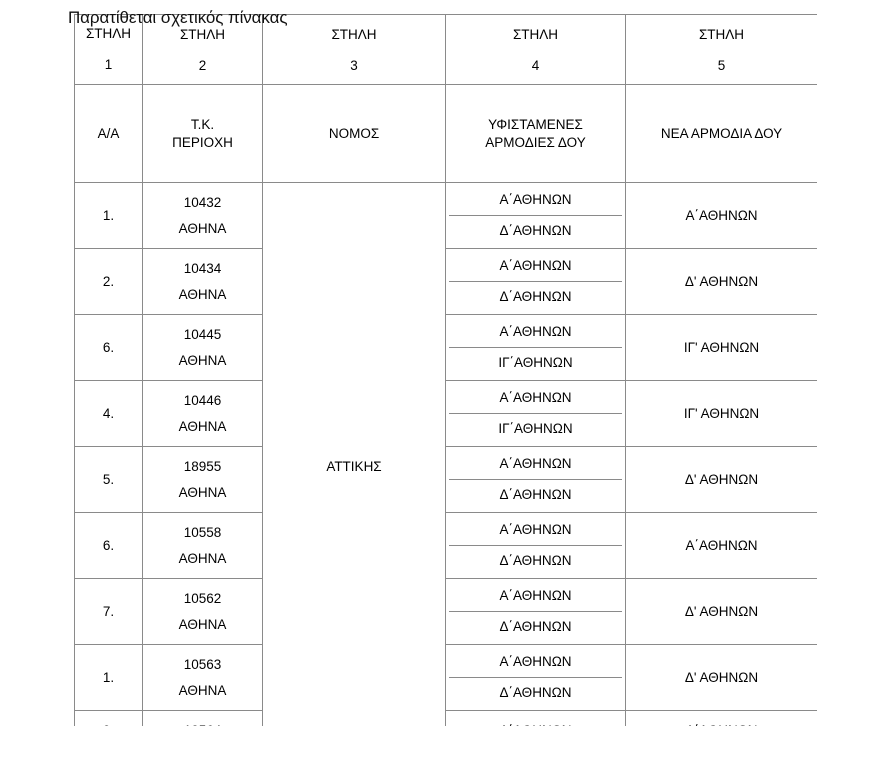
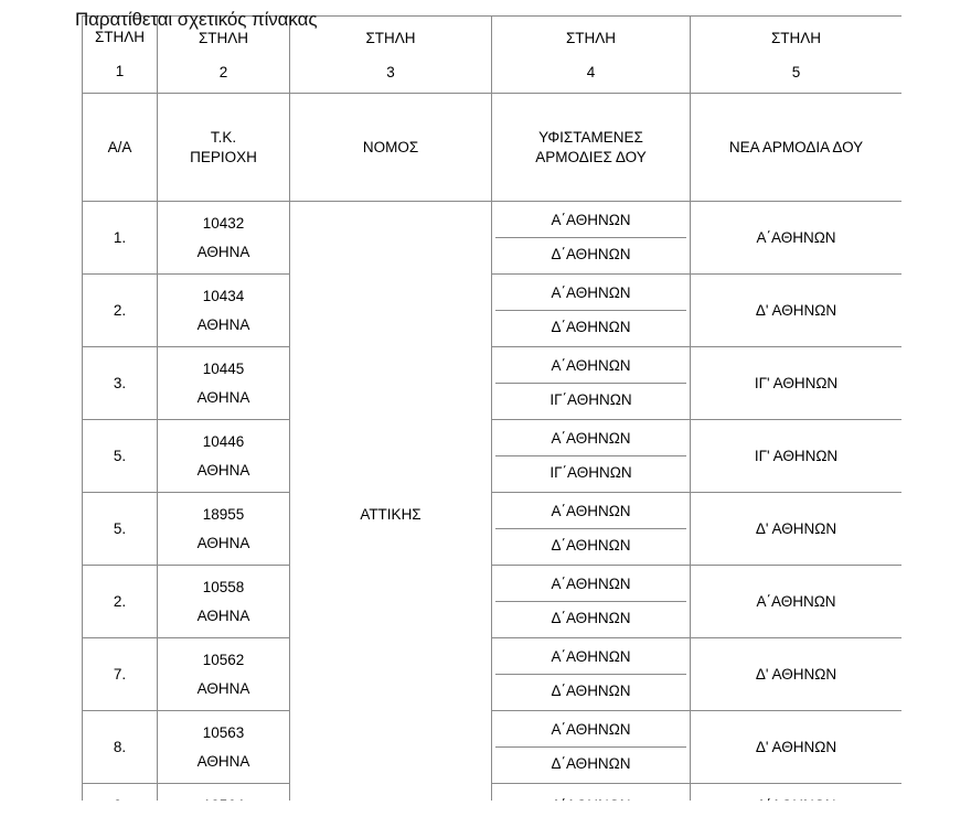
  Παρατίθεται σχετικός πίνακας
  ΣΤΗΛΗ1	ΣΤΗΛΗ2	ΣΤΗΛΗ3	ΣΤΗΛΗ4	ΣΤΗΛΗ5
  Α/Α	Τ.Κ.ΠΕΡΙΟΧΗ	ΝΟΜΟΣ	ΥΦΙΣΤΑΜΕΝΕΣΑΡΜΟΔΙΕΣ ΔΟΥ	ΝΕΑ ΑΡΜΟΔΙΑ ΔΟΥ
  1.	10432ΑΘΗΝΑ	ΑΤΤΙΚΗΣ	Α΄ΑΘΗΝΩΝΔ΄ΑΘΗΝΩΝ	Α΄ΑΘΗΝΩΝ
  2.	10434ΑΘΗΝΑ	Α΄ΑΘΗΝΩΝΔ΄ΑΘΗΝΩΝ	Δ' ΑΘΗΝΩΝ
- 6.	10445ΑΘΗΝΑ	Α΄ΑΘΗΝΩΝΙΓ΄ΑΘΗΝΩΝ	ΙΓ' ΑΘΗΝΩΝ
+ 3.	10445ΑΘΗΝΑ	Α΄ΑΘΗΝΩΝΙΓ΄ΑΘΗΝΩΝ	ΙΓ' ΑΘΗΝΩΝ
- 4.	10446ΑΘΗΝΑ	Α΄ΑΘΗΝΩΝΙΓ΄ΑΘΗΝΩΝ	ΙΓ' ΑΘΗΝΩΝ
+ 5.	10446ΑΘΗΝΑ	Α΄ΑΘΗΝΩΝΙΓ΄ΑΘΗΝΩΝ	ΙΓ' ΑΘΗΝΩΝ
  5.	18955ΑΘΗΝΑ	Α΄ΑΘΗΝΩΝΔ΄ΑΘΗΝΩΝ	Δ' ΑΘΗΝΩΝ
- 6.	10558ΑΘΗΝΑ	Α΄ΑΘΗΝΩΝΔ΄ΑΘΗΝΩΝ	Α΄ΑΘΗΝΩΝ
+ 2.	10558ΑΘΗΝΑ	Α΄ΑΘΗΝΩΝΔ΄ΑΘΗΝΩΝ	Α΄ΑΘΗΝΩΝ
  7.	10562ΑΘΗΝΑ	Α΄ΑΘΗΝΩΝΔ΄ΑΘΗΝΩΝ	Δ' ΑΘΗΝΩΝ
- 1.	10563ΑΘΗΝΑ	Α΄ΑΘΗΝΩΝΔ΄ΑΘΗΝΩΝ	Δ' ΑΘΗΝΩΝ
+ 8.	10563ΑΘΗΝΑ	Α΄ΑΘΗΝΩΝΔ΄ΑΘΗΝΩΝ	Δ' ΑΘΗΝΩΝ
